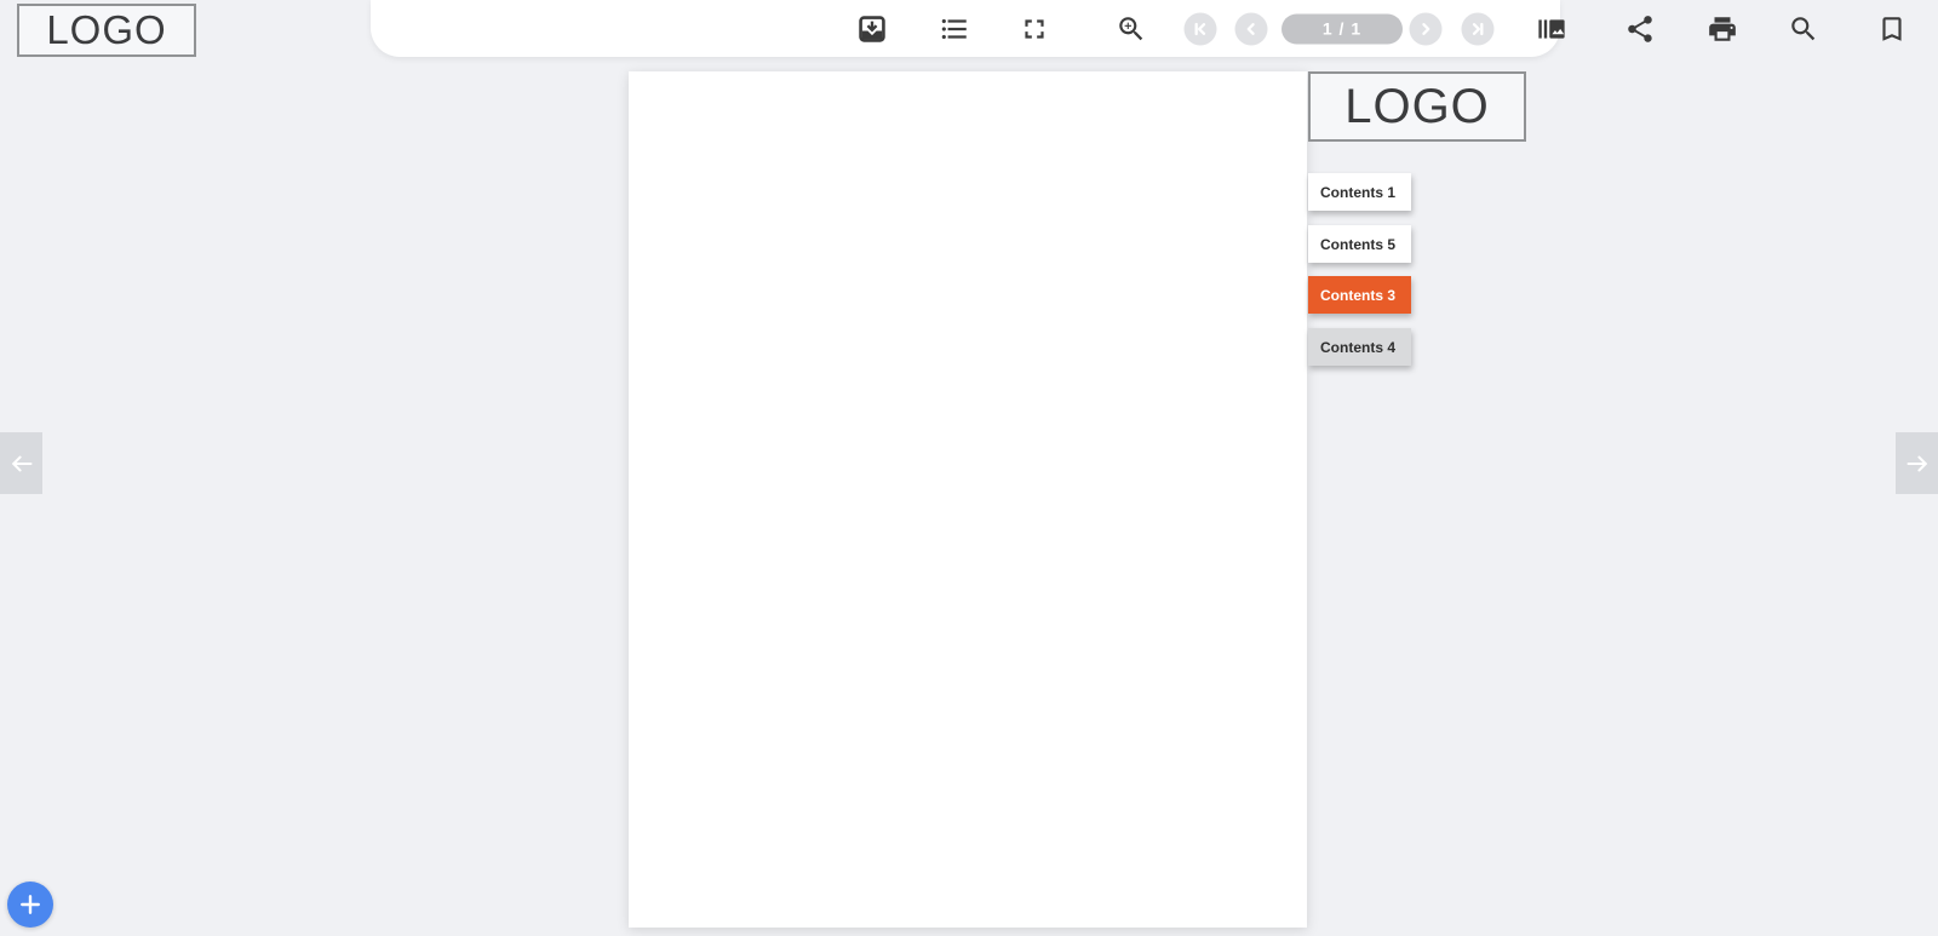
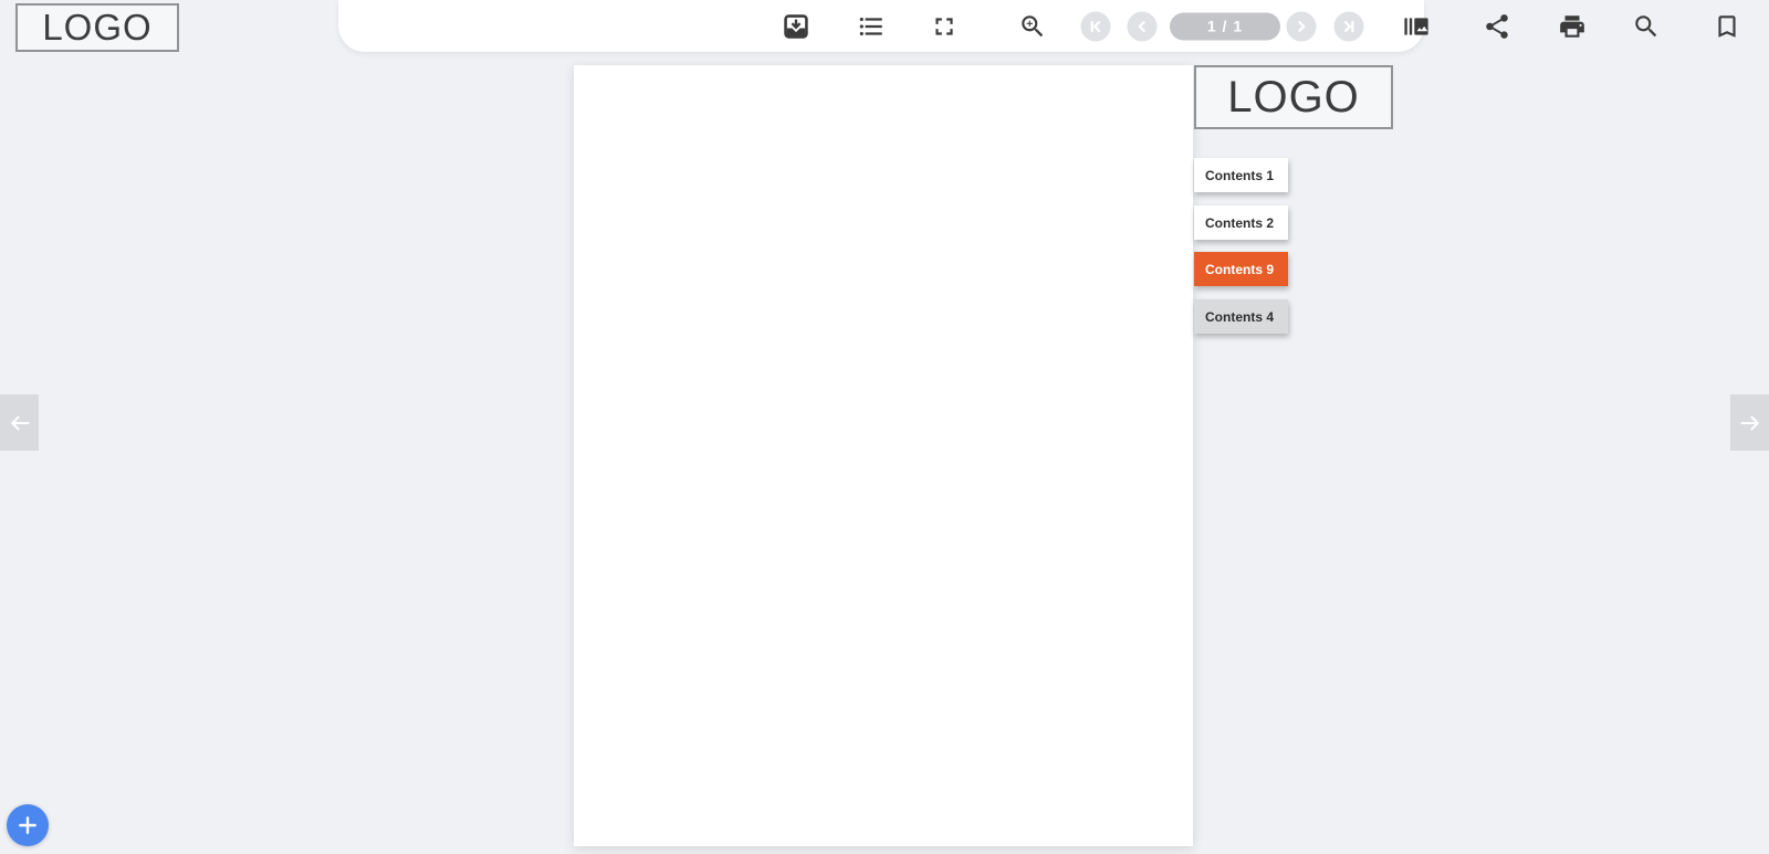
  LOGO
  1 / 1
  LOGO
  Contents 1
- Contents 5
+ Contents 2
- Contents 3
+ Contents 9
  Contents 4
